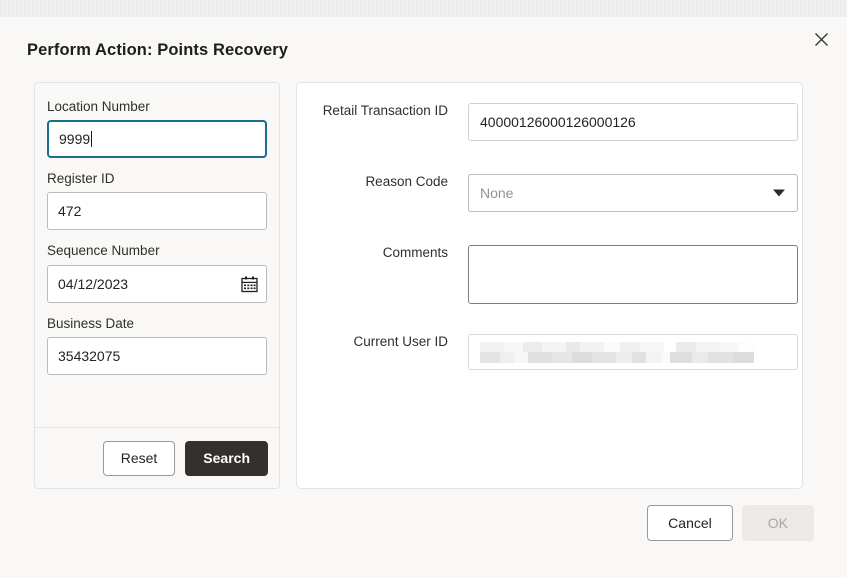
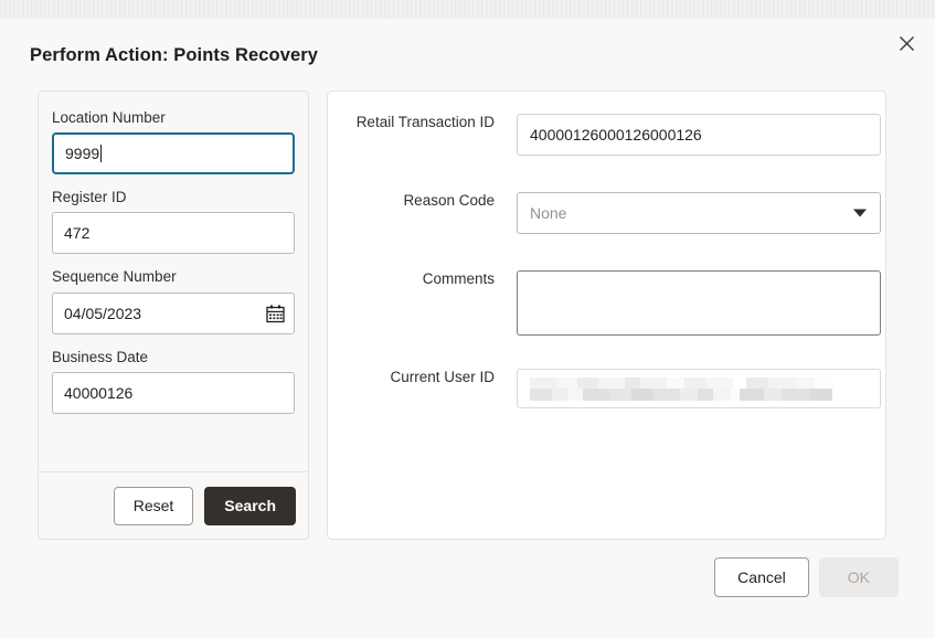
  Perform Action: Points Recovery
  Location Number
  9999
  Register ID
  472
  Sequence Number
- 04/12/2023
+ 04/05/2023
  Business Date
- 35432075
+ 40000126
  Reset
  Search
  Retail Transaction ID
  40000126000126000126
  Reason Code
  None
  Comments
  Current User ID
  Cancel
  OK
